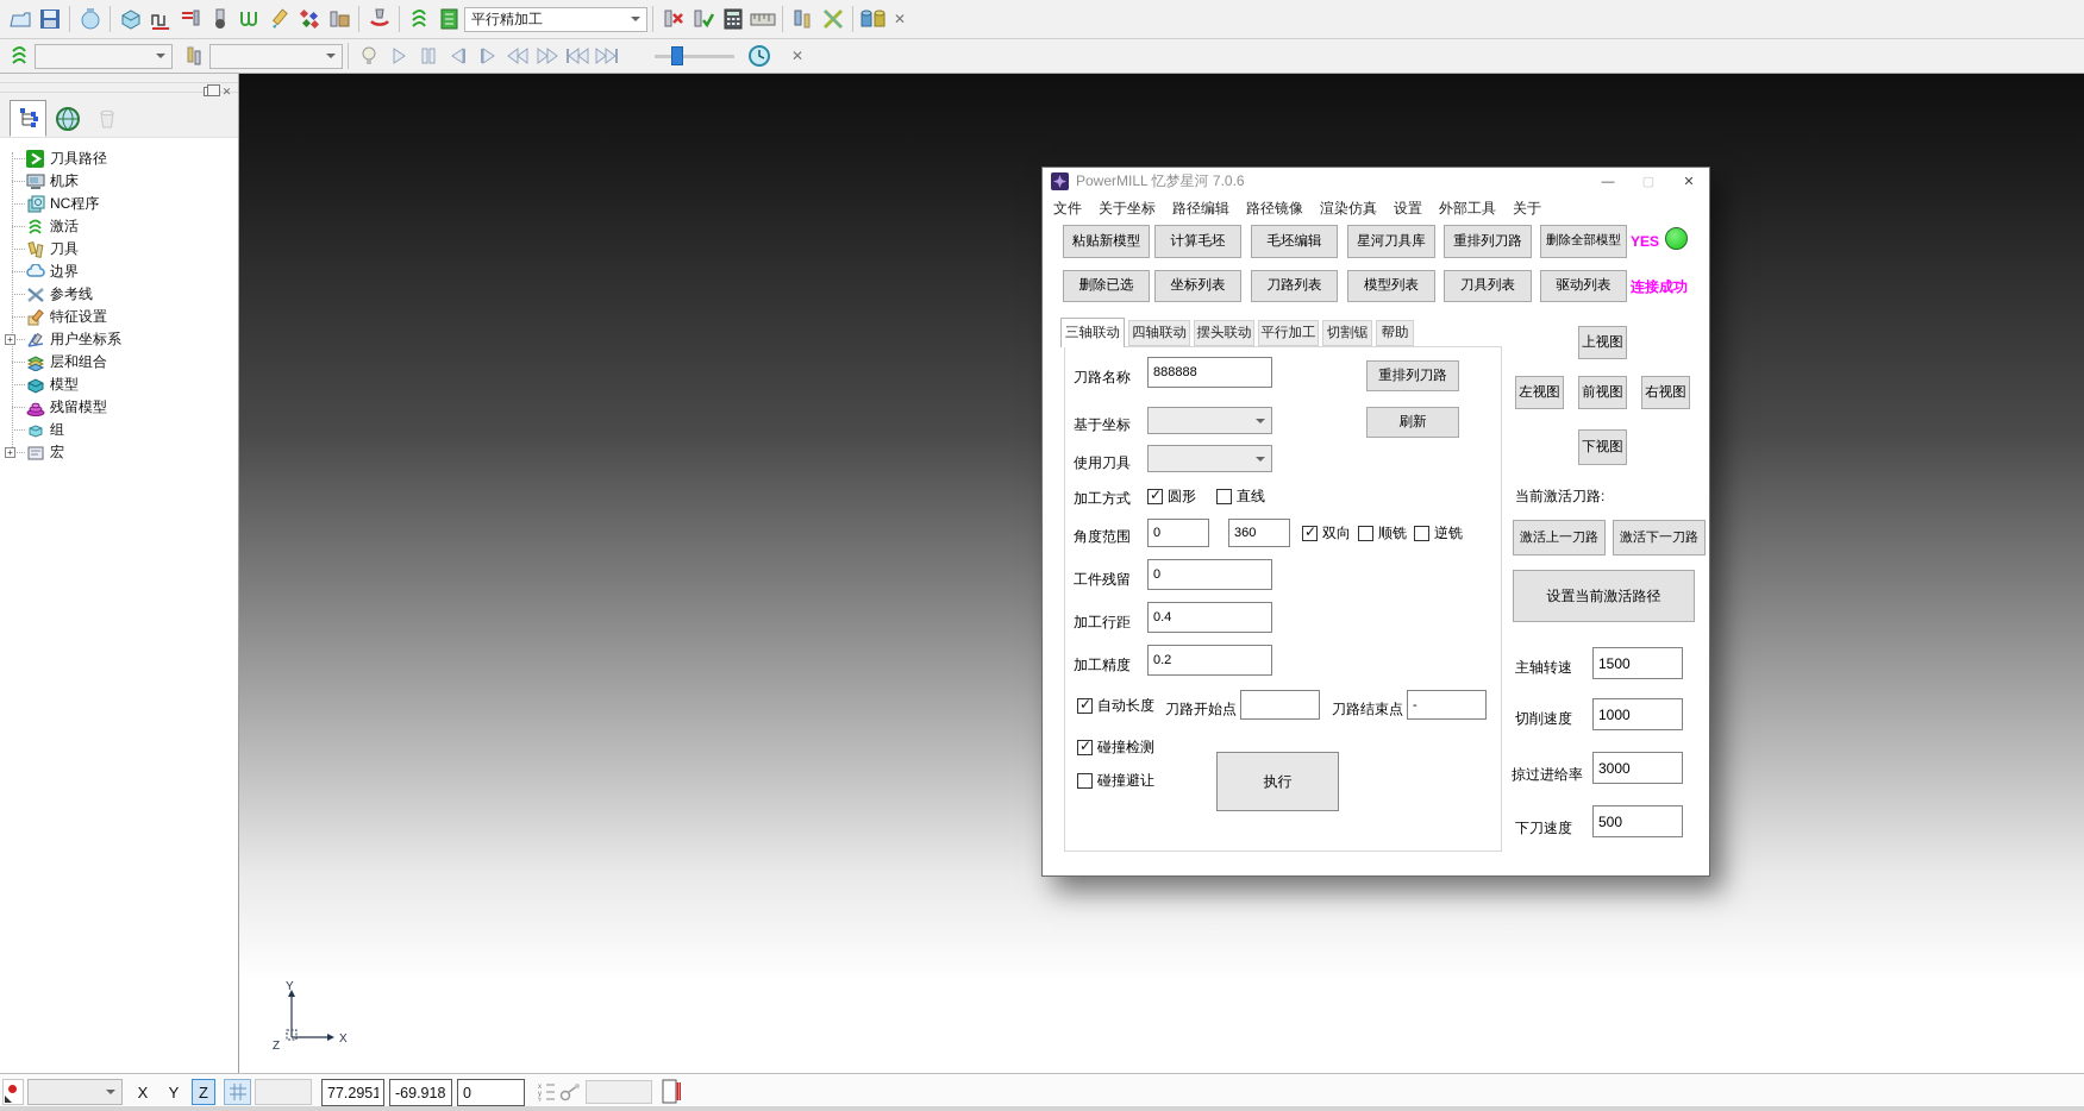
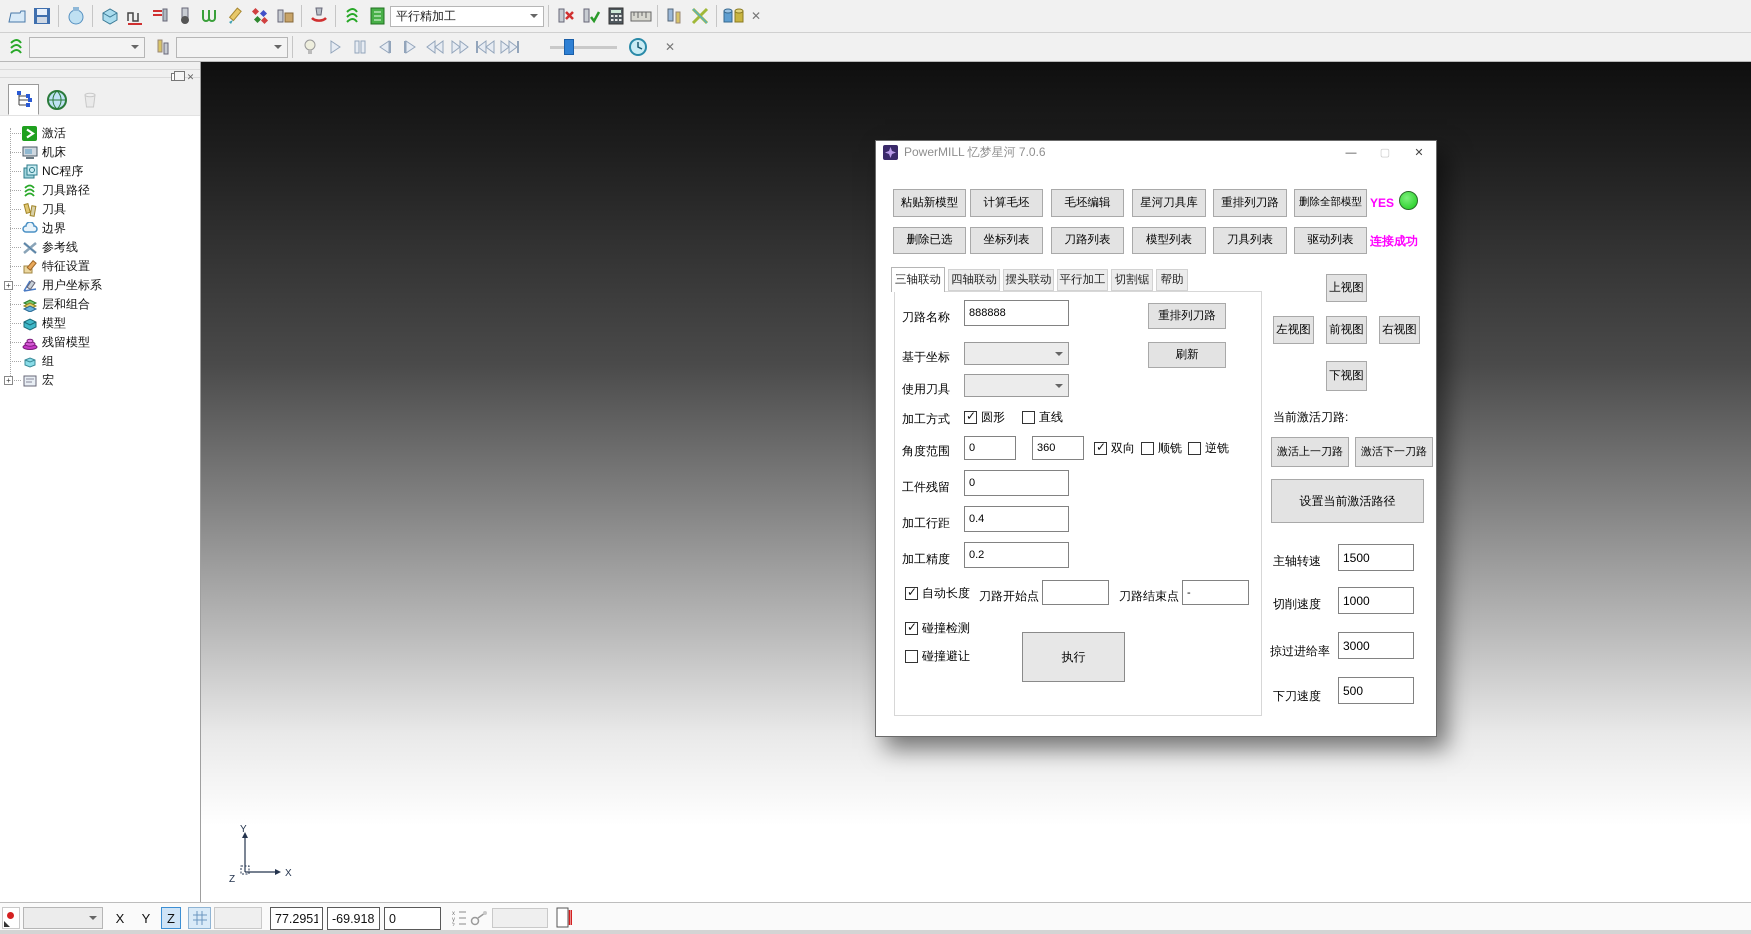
  平行精加工
  ✕
  ✕
  ✕
- 刀具路径
+ 激活
  机床
  NC程序
- 激活
+ 刀具路径
  刀具
  边界
  参考线
  特征设置
  +
  用户坐标系
  层和组合
  模型
  残留模型
  组
  +
  宏
  Y
  X
  Z
  PowerMILL 忆梦星河 7.0.6
  —
  ▢
  ✕
- 文件
- 关于坐标
- 路径编辑
- 路径镜像
- 渲染仿真
- 设置
- 外部工具
- 关于
  粘贴新模型
  计算毛坯
  毛坯编辑
  星河刀具库
  重排列刀路
  删除全部模型
  YES
  删除已选
  坐标列表
  刀路列表
  模型列表
  刀具列表
  驱动列表
  连接成功
  三轴联动
  四轴联动
  摆头联动
  平行加工
  切割锯
  帮助
  刀路名称
  888888
  重排列刀路
  基于坐标
  刷新
  使用刀具
  加工方式
  圆形
  直线
  角度范围
  0
  360
  双向
  顺铣
  逆铣
  工件残留
  0
  加工行距
  0.4
  加工精度
  0.2
  自动长度
  刀路开始点
  刀路结束点
  -
  碰撞检测
  碰撞避让
  执行
  上视图
  左视图
  前视图
  右视图
  下视图
  当前激活刀路:
  激活上一刀路
  激活下一刀路
  设置当前激活路径
  主轴转速
  1500
  切削速度
  1000
  掠过进给率
  3000
  下刀速度
  500
  X
  Y
  Z
  77.2951
  -69.918
  0
